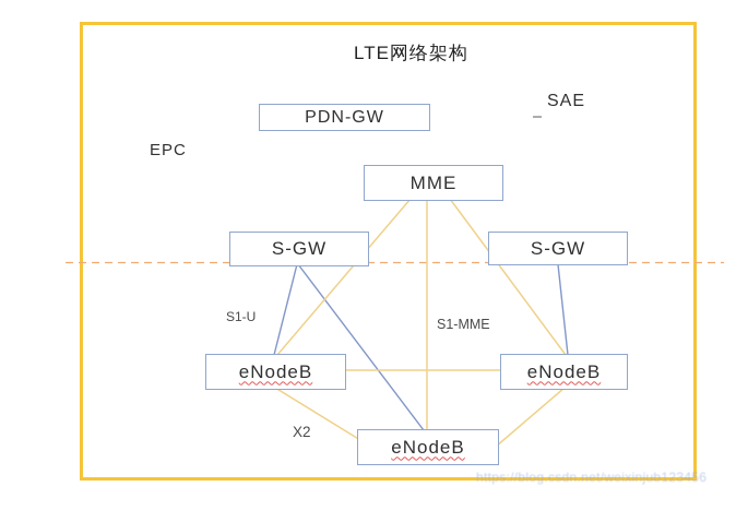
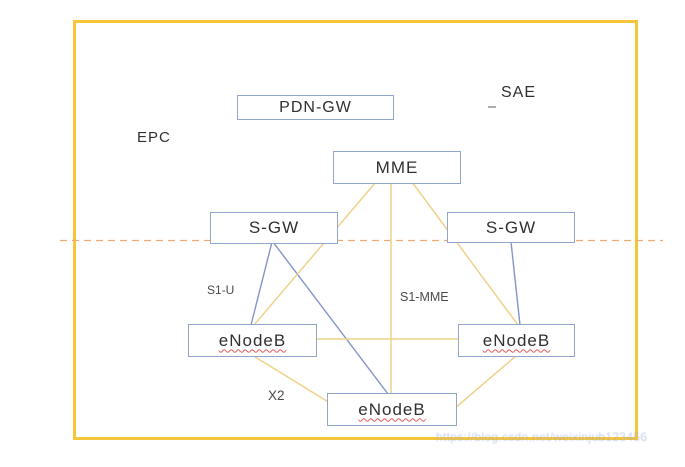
- LTE网络架构
  SAE
  EPC
  PDN-GW
  MME
  S-GW
  S-GW
  eNodeB
  eNodeB
  eNodeB
  S1-U
  S1-MME
  X2
  https://blog.csdn.net/weixinjub123456
